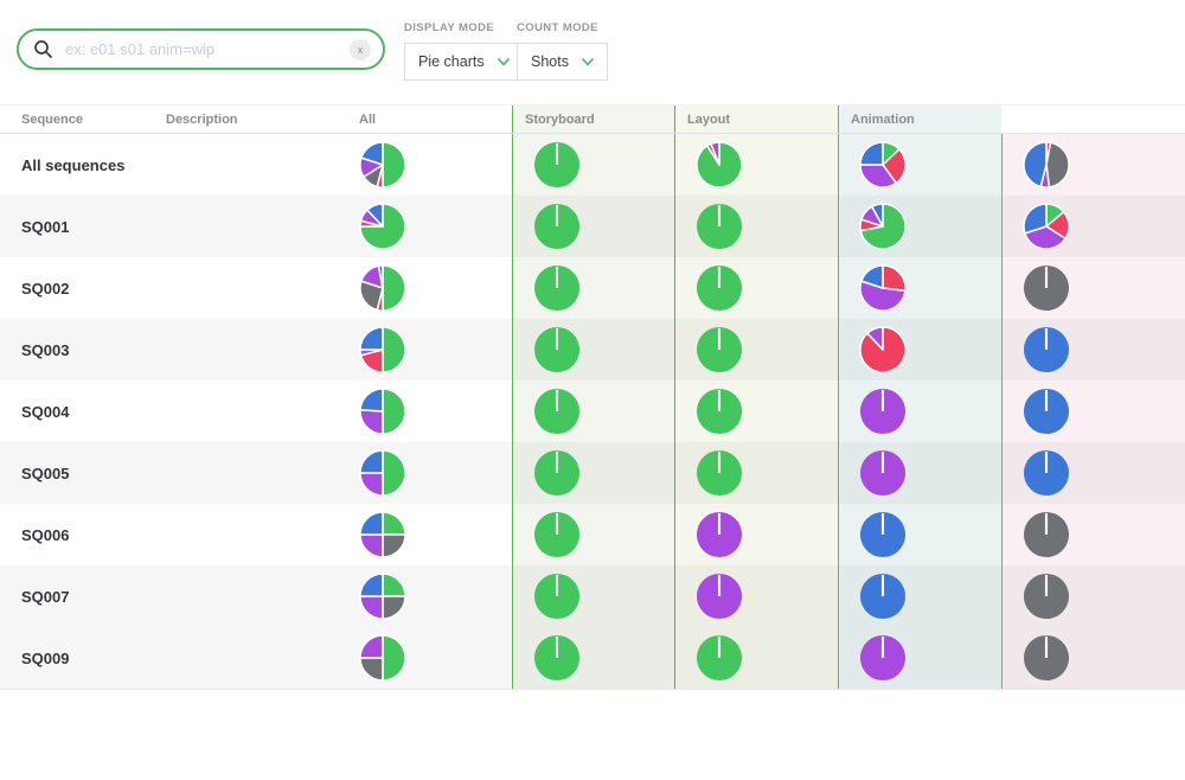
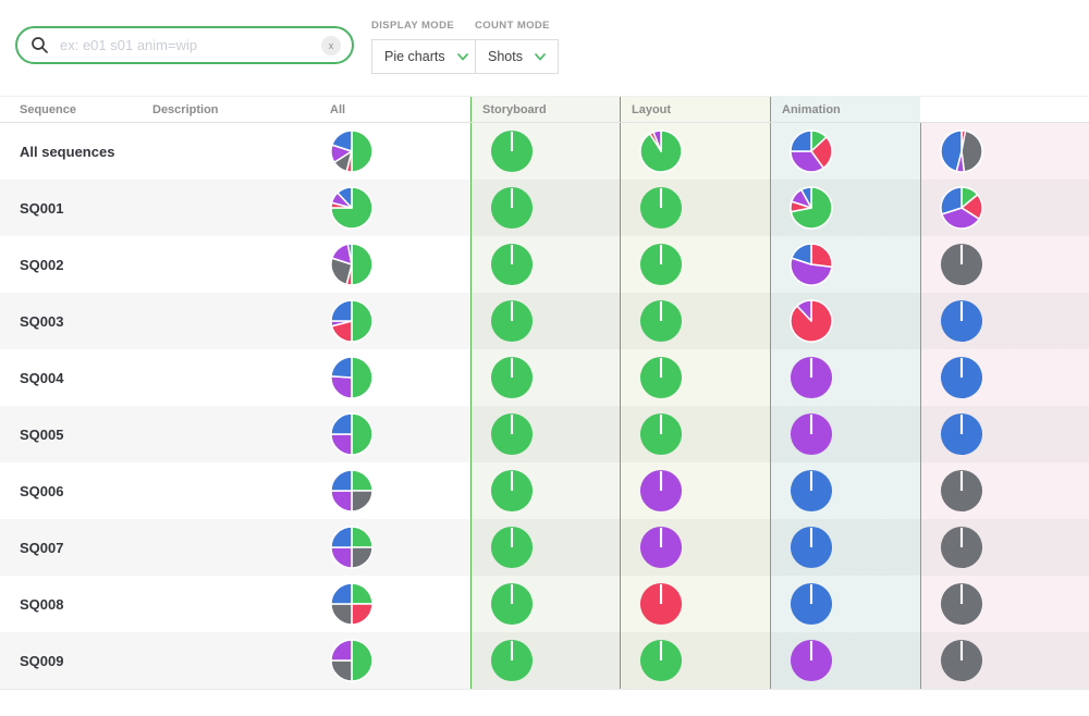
  ex: e01 s01 anim=wip
  x
  DISPLAY MODE
  Pie charts
  COUNT MODE
  Shots
  Sequence
  Description
  All
  Storyboard
  Layout
  Animation
  All sequences
  SQ001
  SQ002
  SQ003
  SQ004
  SQ005
  SQ006
  SQ007
+ SQ008
  SQ009
